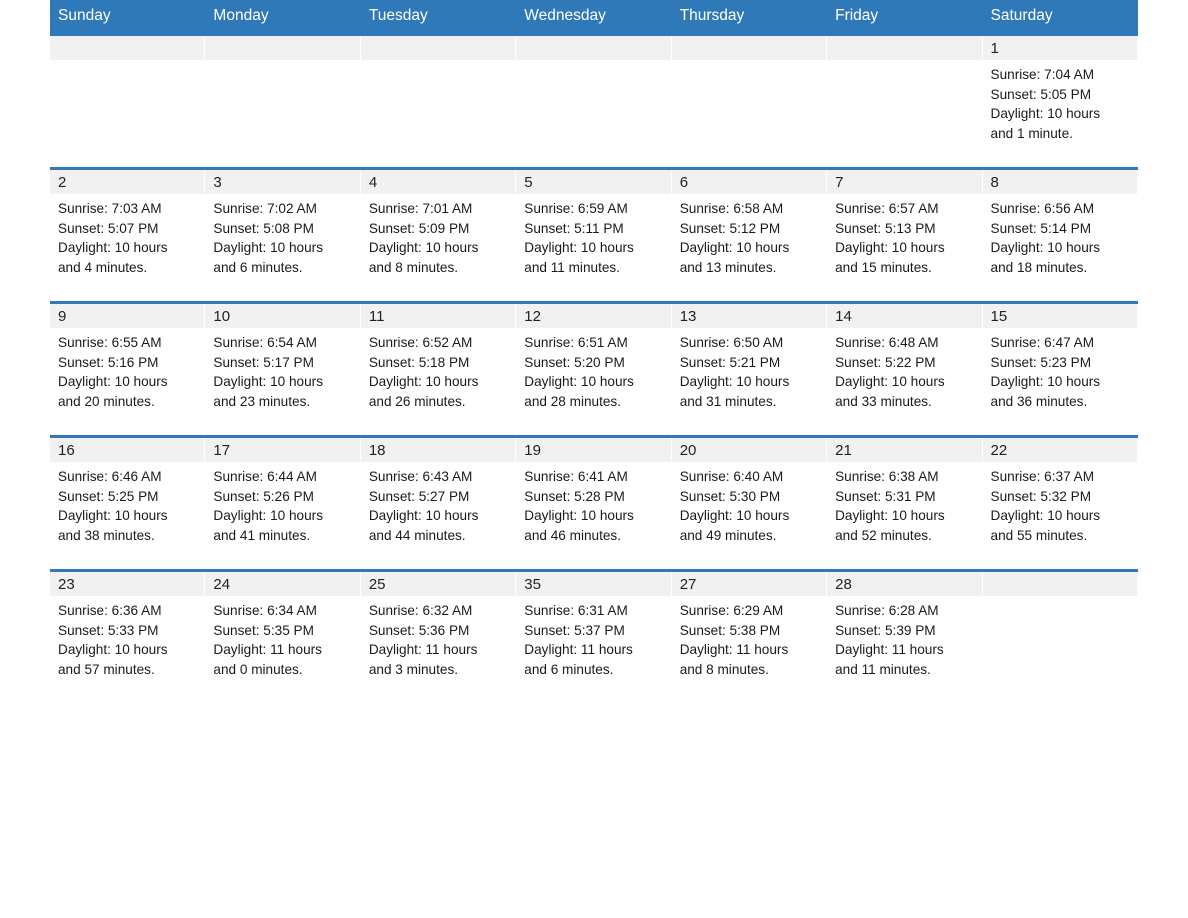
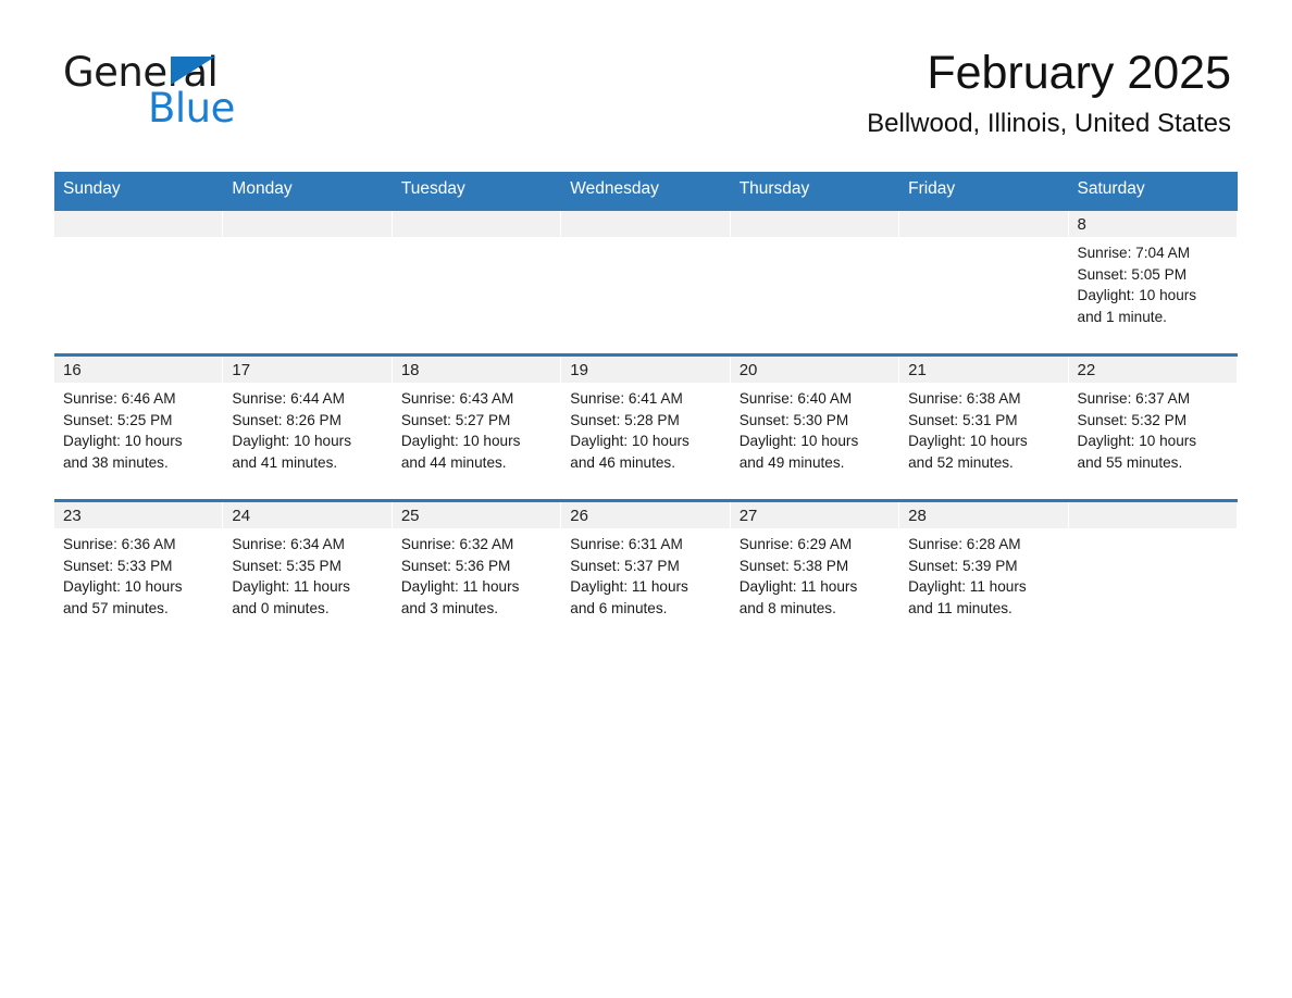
+ General
+ Blue
+ February 2025
+ Bellwood, Illinois, United States
  Sunday	Monday	Tuesday	Wednesday	Thursday	Friday	Saturday
- 						1Sunrise: 7:04 AMSunset: 5:05 PMDaylight: 10 hoursand 1 minute.
+ 						8Sunrise: 7:04 AMSunset: 5:05 PMDaylight: 10 hoursand 1 minute.
- 2Sunrise: 7:03 AMSunset: 5:07 PMDaylight: 10 hoursand 4 minutes.	3Sunrise: 7:02 AMSunset: 5:08 PMDaylight: 10 hoursand 6 minutes.	4Sunrise: 7:01 AMSunset: 5:09 PMDaylight: 10 hoursand 8 minutes.	5Sunrise: 6:59 AMSunset: 5:11 PMDaylight: 10 hoursand 11 minutes.	6Sunrise: 6:58 AMSunset: 5:12 PMDaylight: 10 hoursand 13 minutes.	7Sunrise: 6:57 AMSunset: 5:13 PMDaylight: 10 hoursand 15 minutes.	8Sunrise: 6:56 AMSunset: 5:14 PMDaylight: 10 hoursand 18 minutes.
- 9Sunrise: 6:55 AMSunset: 5:16 PMDaylight: 10 hoursand 20 minutes.	10Sunrise: 6:54 AMSunset: 5:17 PMDaylight: 10 hoursand 23 minutes.	11Sunrise: 6:52 AMSunset: 5:18 PMDaylight: 10 hoursand 26 minutes.	12Sunrise: 6:51 AMSunset: 5:20 PMDaylight: 10 hoursand 28 minutes.	13Sunrise: 6:50 AMSunset: 5:21 PMDaylight: 10 hoursand 31 minutes.	14Sunrise: 6:48 AMSunset: 5:22 PMDaylight: 10 hoursand 33 minutes.	15Sunrise: 6:47 AMSunset: 5:23 PMDaylight: 10 hoursand 36 minutes.
- 16Sunrise: 6:46 AMSunset: 5:25 PMDaylight: 10 hoursand 38 minutes.	17Sunrise: 6:44 AMSunset: 5:26 PMDaylight: 10 hoursand 41 minutes.	18Sunrise: 6:43 AMSunset: 5:27 PMDaylight: 10 hoursand 44 minutes.	19Sunrise: 6:41 AMSunset: 5:28 PMDaylight: 10 hoursand 46 minutes.	20Sunrise: 6:40 AMSunset: 5:30 PMDaylight: 10 hoursand 49 minutes.	21Sunrise: 6:38 AMSunset: 5:31 PMDaylight: 10 hoursand 52 minutes.	22Sunrise: 6:37 AMSunset: 5:32 PMDaylight: 10 hoursand 55 minutes.
+ 16Sunrise: 6:46 AMSunset: 5:25 PMDaylight: 10 hoursand 38 minutes.	17Sunrise: 6:44 AMSunset: 8:26 PMDaylight: 10 hoursand 41 minutes.	18Sunrise: 6:43 AMSunset: 5:27 PMDaylight: 10 hoursand 44 minutes.	19Sunrise: 6:41 AMSunset: 5:28 PMDaylight: 10 hoursand 46 minutes.	20Sunrise: 6:40 AMSunset: 5:30 PMDaylight: 10 hoursand 49 minutes.	21Sunrise: 6:38 AMSunset: 5:31 PMDaylight: 10 hoursand 52 minutes.	22Sunrise: 6:37 AMSunset: 5:32 PMDaylight: 10 hoursand 55 minutes.
- 23Sunrise: 6:36 AMSunset: 5:33 PMDaylight: 10 hoursand 57 minutes.	24Sunrise: 6:34 AMSunset: 5:35 PMDaylight: 11 hoursand 0 minutes.	25Sunrise: 6:32 AMSunset: 5:36 PMDaylight: 11 hoursand 3 minutes.	35Sunrise: 6:31 AMSunset: 5:37 PMDaylight: 11 hoursand 6 minutes.	27Sunrise: 6:29 AMSunset: 5:38 PMDaylight: 11 hoursand 8 minutes.	28Sunrise: 6:28 AMSunset: 5:39 PMDaylight: 11 hoursand 11 minutes.
+ 23Sunrise: 6:36 AMSunset: 5:33 PMDaylight: 10 hoursand 57 minutes.	24Sunrise: 6:34 AMSunset: 5:35 PMDaylight: 11 hoursand 0 minutes.	25Sunrise: 6:32 AMSunset: 5:36 PMDaylight: 11 hoursand 3 minutes.	26Sunrise: 6:31 AMSunset: 5:37 PMDaylight: 11 hoursand 6 minutes.	27Sunrise: 6:29 AMSunset: 5:38 PMDaylight: 11 hoursand 8 minutes.	28Sunrise: 6:28 AMSunset: 5:39 PMDaylight: 11 hoursand 11 minutes.
